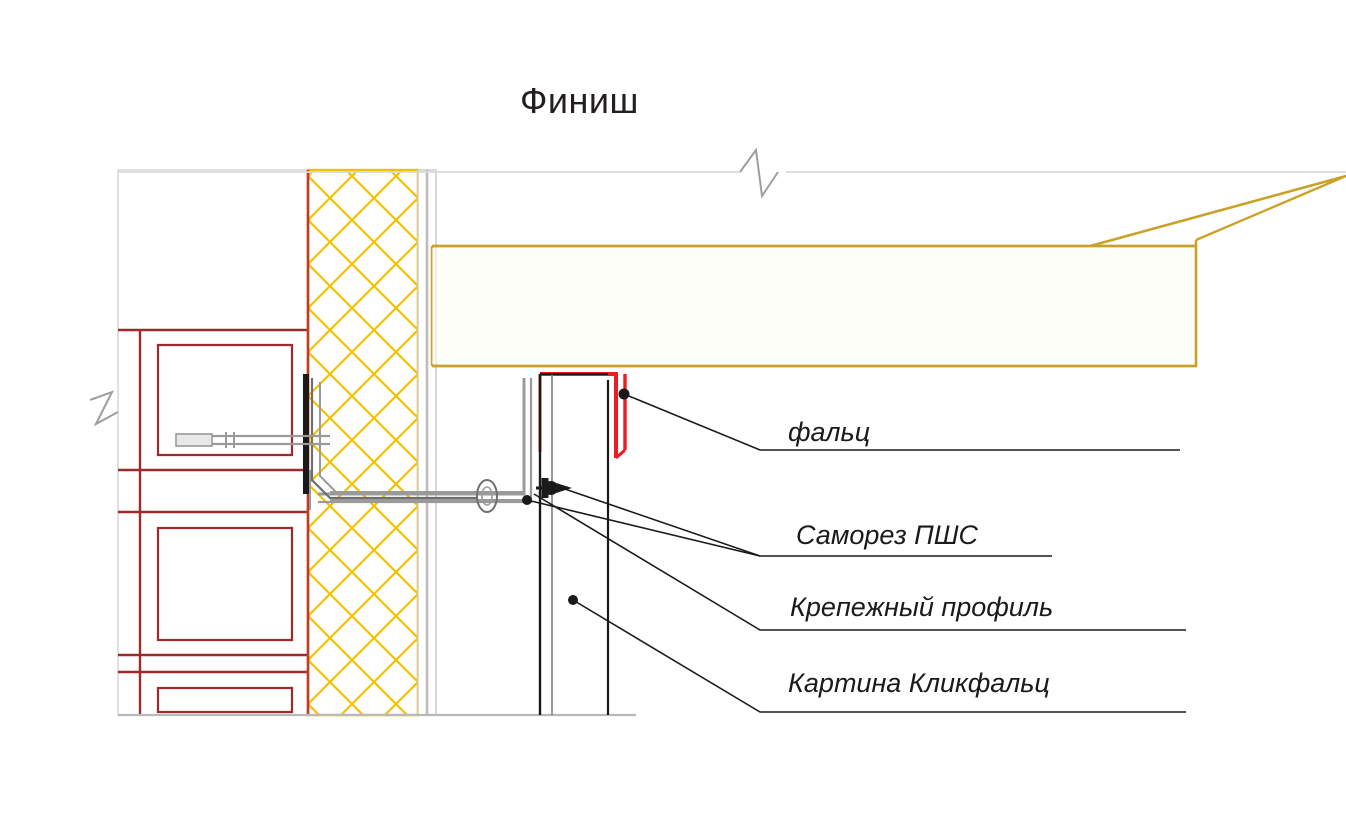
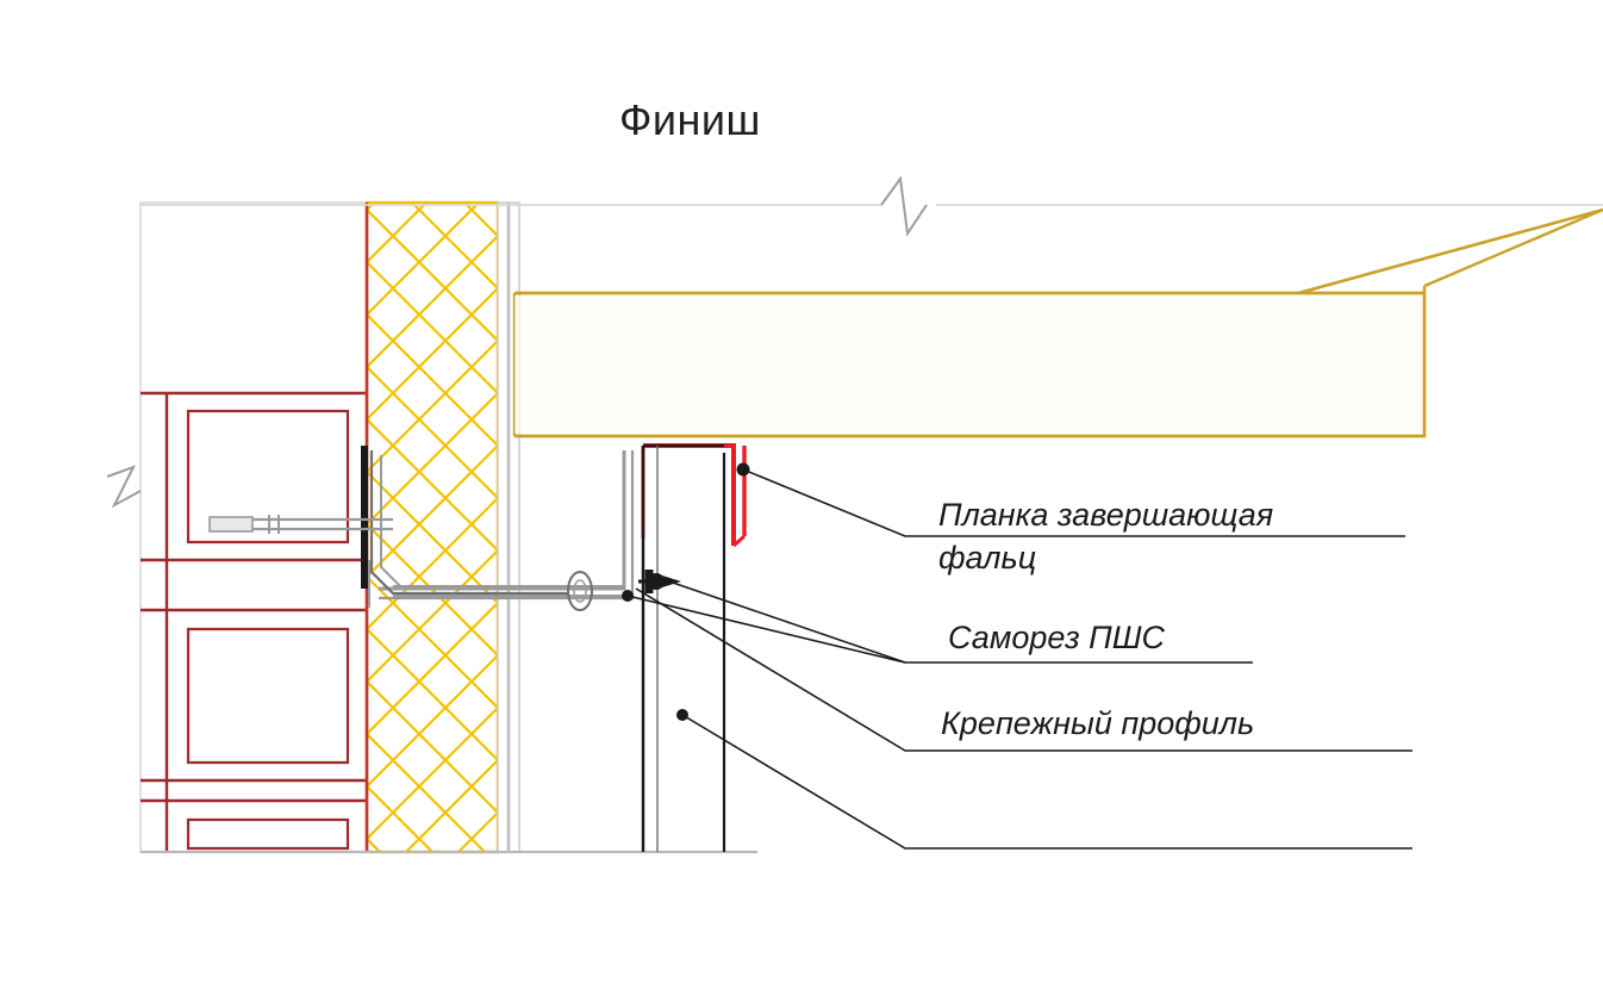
  Финиш
+ Планка завершающая
  фальц
  Саморез ПШС
  Крепежный профиль
- Картина Кликфальц
